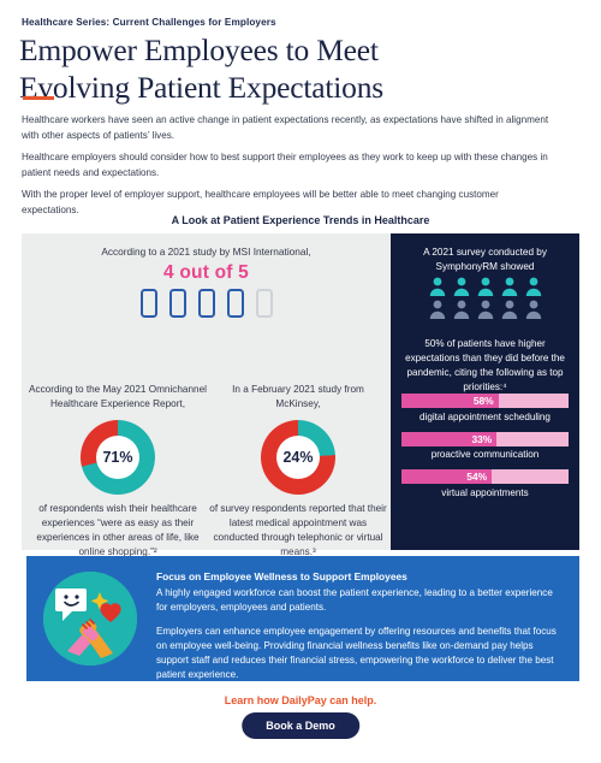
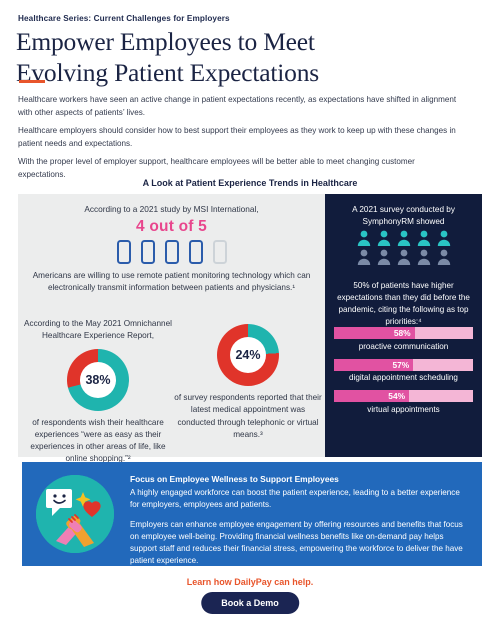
  Healthcare Series: Current Challenges for Employers
  Empower Employees to Meet
  Evolving Patient Expectations
  Healthcare workers have seen an active change in patient expectations recently, as expectations have shifted in alignment with other aspects of patients’ lives.
  Healthcare employers should consider how to best support their employees as they work to keep up with these changes in patient needs and expectations.
  With the proper level of employer support, healthcare employees will be better able to meet changing customer expectations.
  A Look at Patient Experience Trends in Healthcare
  According to a 2021 study by MSI International,
  4 out of 5
+ Americans are willing to use remote patient monitoring technology which can electronically transmit information between patients and physicians.¹
  According to the May 2021 Omnichannel Healthcare Experience Report,
- 71%
+ 38%
  of respondents wish their healthcare experiences “were as easy as their experiences in other areas of life, like online shopping.”²
- In a February 2021 study from McKinsey,
  24%
  of survey respondents reported that their latest medical appointment was conducted through telephonic or virtual means.³
  A 2021 survey conducted by SymphonyRM showed
  50% of patients have higher expectations than they did before the pandemic, citing the following as top priorities:⁴
  58%
- digital appointment scheduling
+ proactive communication
- 33%
+ 57%
- proactive communication
+ digital appointment scheduling
  54%
  virtual appointments
  Focus on Employee Wellness to Support Employees
  A highly engaged workforce can boost the patient experience, leading to a better experience for employers, employees and patients.
- Employers can enhance employee engagement by offering resources and benefits that focus on employee well-being. Providing financial wellness benefits like on-demand pay helps support staff and reduces their financial stress, empowering the workforce to deliver the best patient experience.
+ Employers can enhance employee engagement by offering resources and benefits that focus on employee well-being. Providing financial wellness benefits like on-demand pay helps support staff and reduces their financial stress, empowering the workforce to deliver the have patient experience.
  Learn how DailyPay can help.
  Book a Demo
